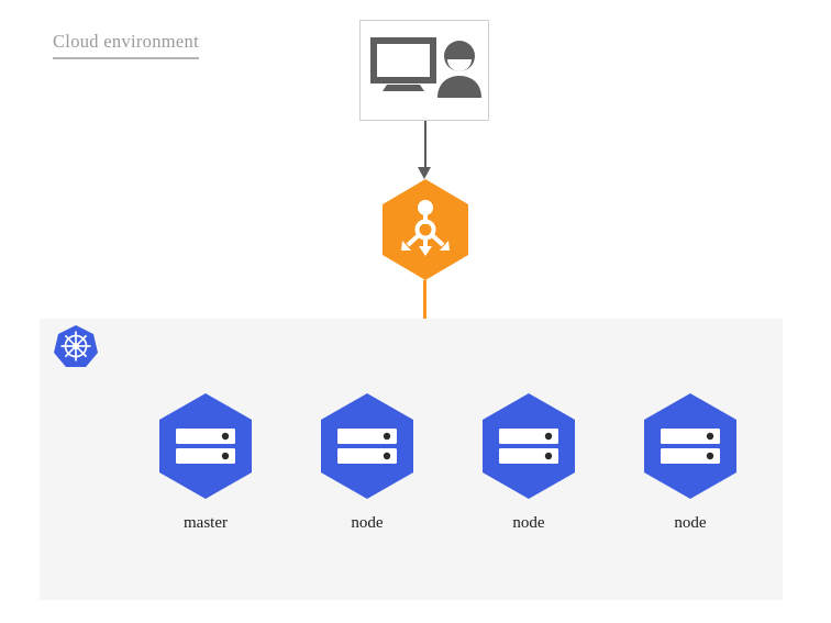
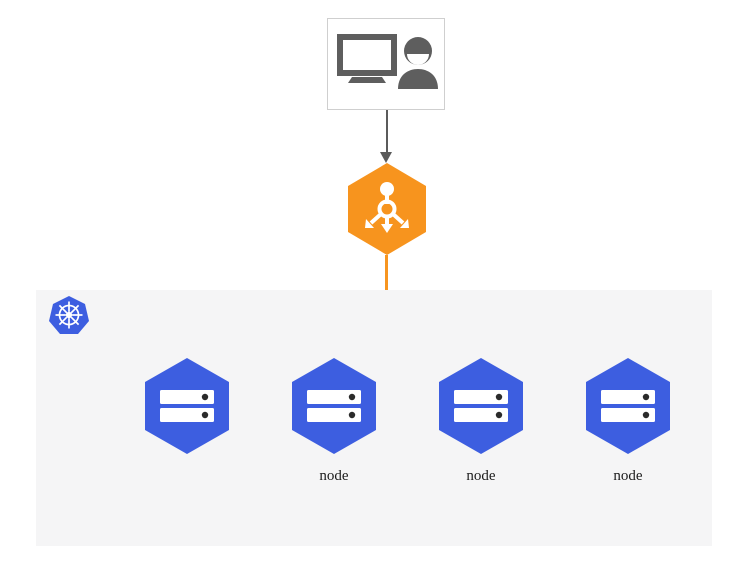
- Cloud environment
- master
  node
  node
  node
